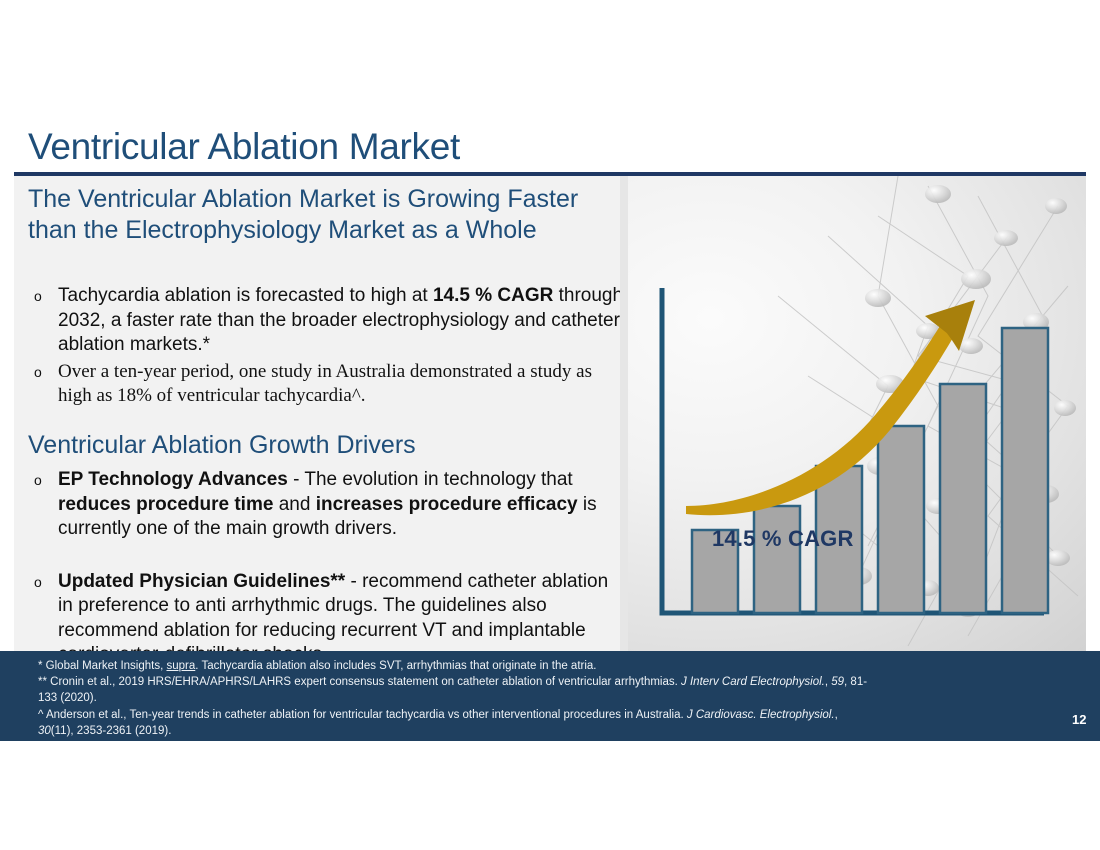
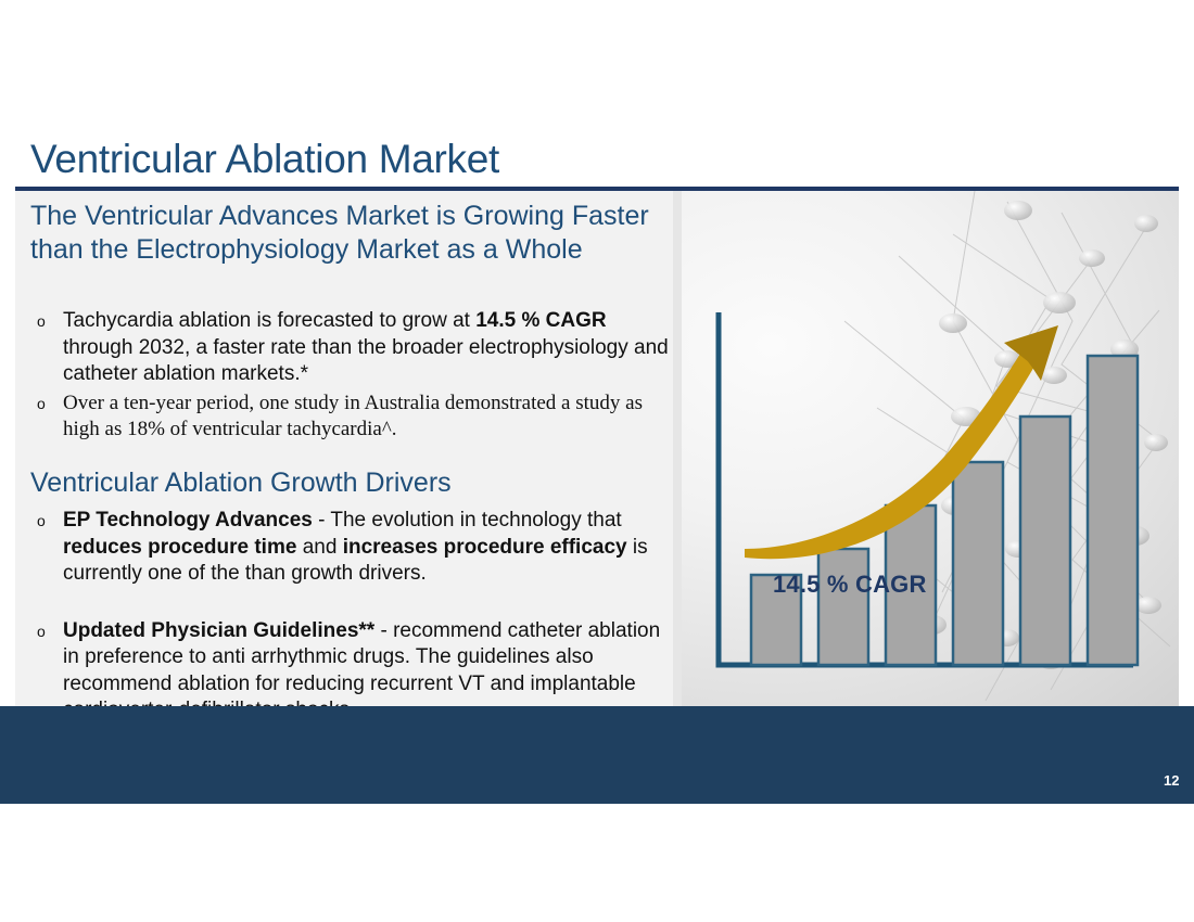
  Ventricular Ablation Market
- The Ventricular Ablation Market is Growing Faster than the Electrophysiology Market as a Whole
+ The Ventricular Advances Market is Growing Faster than the Electrophysiology Market as a Whole
  o
- Tachycardia ablation is forecasted to high at 14.5 % CAGR through 2032, a faster rate than the broader electrophysiology and catheter ablation markets.*
+ Tachycardia ablation is forecasted to grow at 14.5 % CAGR through 2032, a faster rate than the broader electrophysiology and catheter ablation markets.*
  o
  Over a ten-year period, one study in Australia demonstrated a study as high as 18% of ventricular tachycardia^.
  Ventricular Ablation Growth Drivers
  o
- EP Technology Advances - The evolution in technology that reduces procedure time and increases procedure efficacy is currently one of the main growth drivers.
+ EP Technology Advances - The evolution in technology that reduces procedure time and increases procedure efficacy is currently one of the than growth drivers.
  o
  Updated Physician Guidelines** - recommend catheter ablation in preference to anti arrhythmic drugs. The guidelines also recommend ablation for reducing recurrent VT and implantable
  14.5 % CAGR
- * Global Market Insights, supra. Tachycardia ablation also includes SVT, arrhythmias that originate in the atria.
- ** Cronin et al., 2019 HRS/EHRA/APHRS/LAHRS expert consensus statement on catheter ablation of ventricular arrhythmias. J Interv Card Electrophysiol., 59, 81-133 (2020).
- ^ Anderson et al., Ten-year trends in catheter ablation for ventricular tachycardia vs other interventional procedures in Australia. J Cardiovasc. Electrophysiol., 30(11), 2353-2361 (2019).
  12
